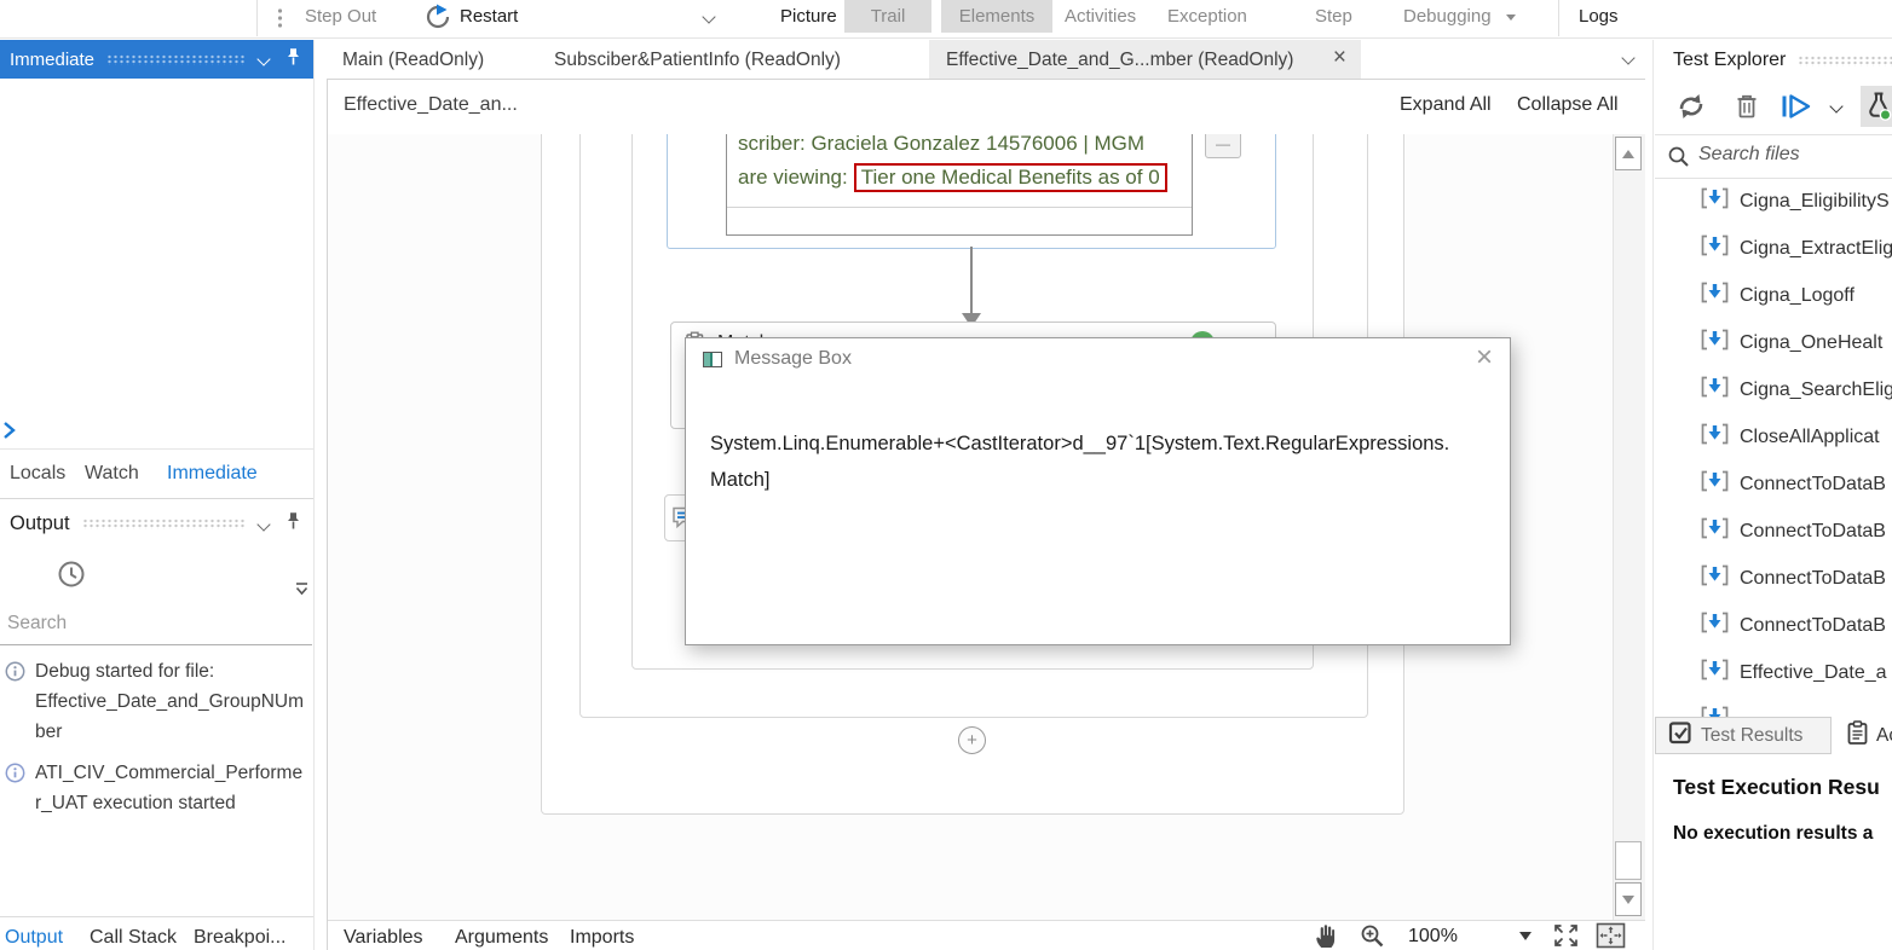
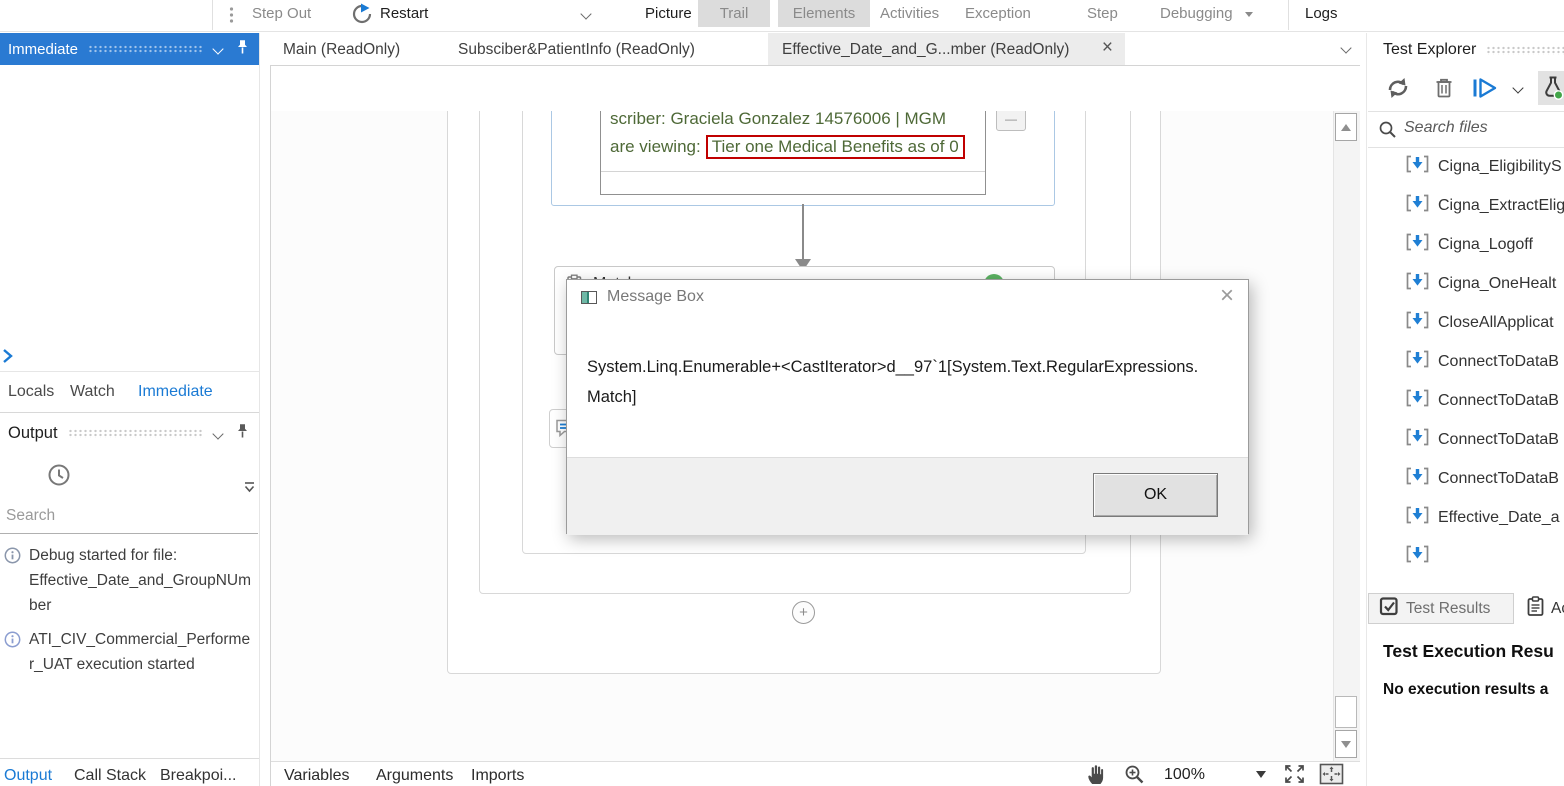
  Step Out
  Restart
  Picture
  Trail
  Elements
  Activities
  Exception
  Step
  Debugging
  Logs
  Immediate
  Locals
  Watch
  Immediate
  Output
  Search
  Debug started for file: Effective_Date_and_GroupNUmber
  ATI_CIV_Commercial_Performer_UAT execution started
  Output
  Call Stack
  Breakpoi...
  Main (ReadOnly)
  Subsciber&PatientInfo (ReadOnly)
  Effective_Date_and_G...mber (ReadOnly)
  ×
- Effective_Date_an...
- Expand All
- Collapse All
  scriber: Graciela Gonzalez 14576006 | MGM
  are viewing: Tier one Medical Benefits as of 0
  —
  +
  Message Box
  ×
  System.Linq.Enumerable+<CastIterator>d__97`1[System.Text.RegularExpressions.Match]
+ OK
  Variables
  Arguments
  Imports
  100%
  Test Explorer
  Search files
  Cigna_EligibilityS
  Cigna_ExtractElig
  Cigna_Logoff
  Cigna_OneHealt
- Cigna_SearchElig
  CloseAllApplicat
  ConnectToDataB
  ConnectToDataB
  ConnectToDataB
  ConnectToDataB
  Effective_Date_a
  Test Results
  Test Execution Resu
  No execution results a
